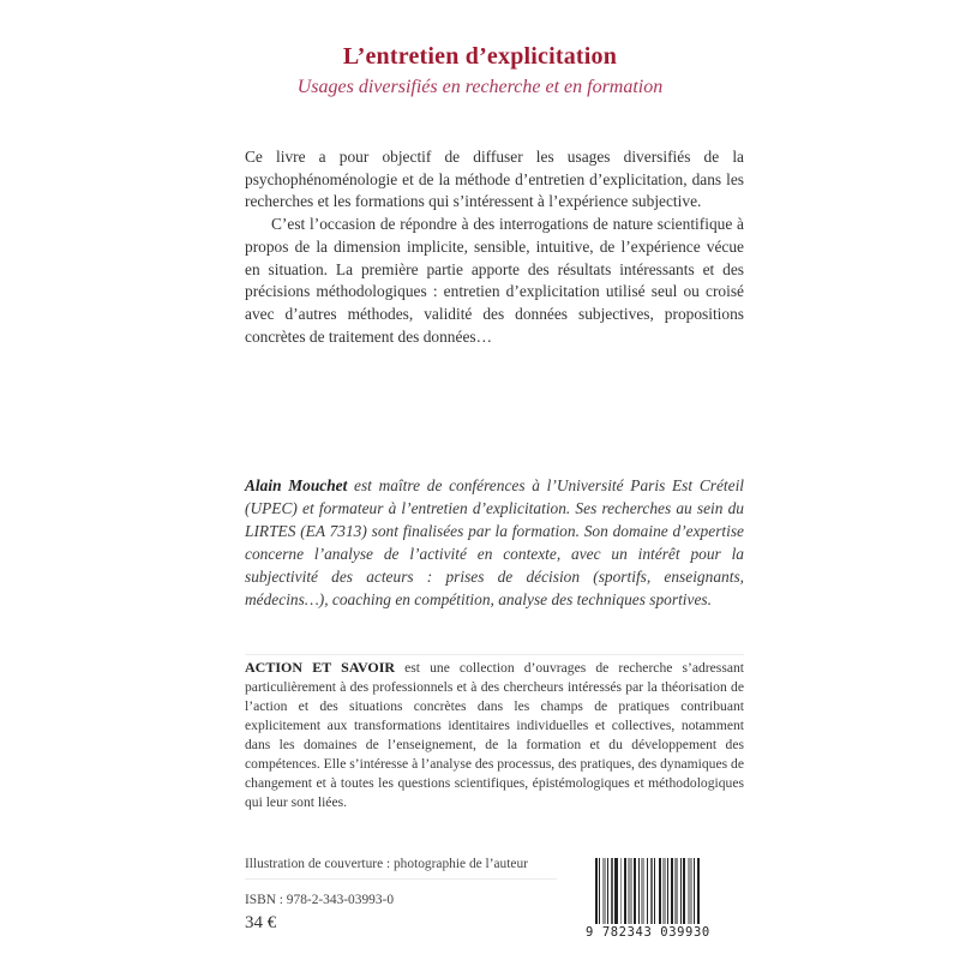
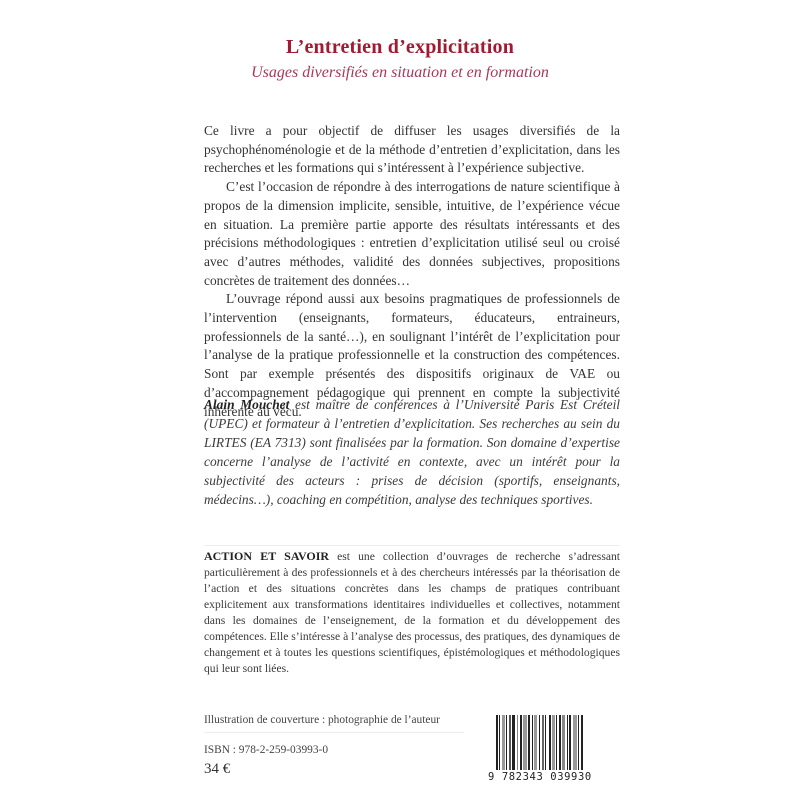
  L’entretien d’explicitation
- Usages diversifiés en recherche et en formation
+ Usages diversifiés en situation et en formation
  Ce livre a pour objectif de diffuser les usages diversifiés de la psychophénoménologie et de la méthode d’entretien d’explicitation, dans les recherches et les formations qui s’intéressent à l’expérience subjective.
  C’est l’occasion de répondre à des interrogations de nature scientifique à propos de la dimension implicite, sensible, intuitive, de l’expérience vécue en situation. La première partie apporte des résultats intéressants et des précisions méthodologiques : entretien d’explicitation utilisé seul ou croisé avec d’autres méthodes, validité des données subjectives, propositions concrètes de traitement des données…
+ L’ouvrage répond aussi aux besoins pragmatiques de professionnels de l’intervention (enseignants, formateurs, éducateurs, entraineurs, professionnels de la santé…), en soulignant l’intérêt de l’explicitation pour l’analyse de la pratique professionnelle et la construction des compétences. Sont par exemple présentés des dispositifs originaux de VAE ou d’accompagnement pédagogique qui prennent en compte la subjectivité inhérente au vécu.
  Alain Mouchet est maître de conférences à l’Université Paris Est Créteil (UPEC) et formateur à l’entretien d’explicitation. Ses recherches au sein du LIRTES (EA 7313) sont finalisées par la formation. Son domaine d’expertise concerne l’analyse de l’activité en contexte, avec un intérêt pour la subjectivité des acteurs : prises de décision (sportifs, enseignants, médecins…), coaching en compétition, analyse des techniques sportives.
  ACTION ET SAVOIR est une collection d’ouvrages de recherche s’adressant particulièrement à des professionnels et à des chercheurs intéressés par la théorisation de l’action et des situations concrètes dans les champs de pratiques contribuant explicitement aux transformations identitaires individuelles et collectives, notamment dans les domaines de l’enseignement, de la formation et du développement des compétences. Elle s’intéresse à l’analyse des processus, des pratiques, des dynamiques de changement et à toutes les questions scientifiques, épistémologiques et méthodologiques qui leur sont liées.
  Illustration de couverture : photographie de l’auteur
- ISBN : 978-2-343-03993-0
+ ISBN : 978-2-259-03993-0
  34 €
  9 782343 039930
